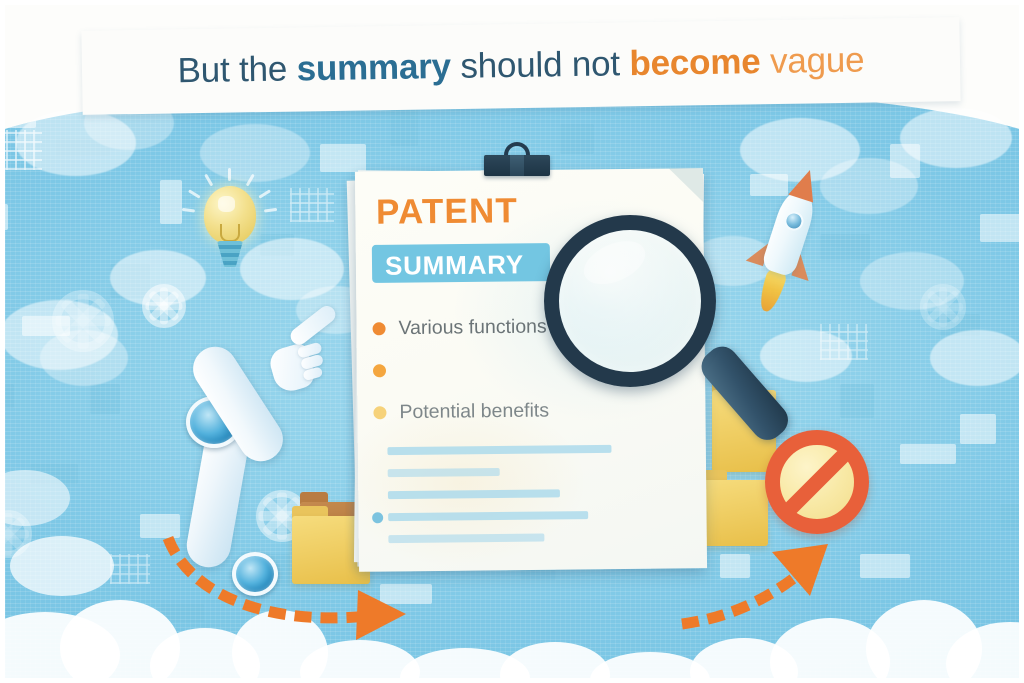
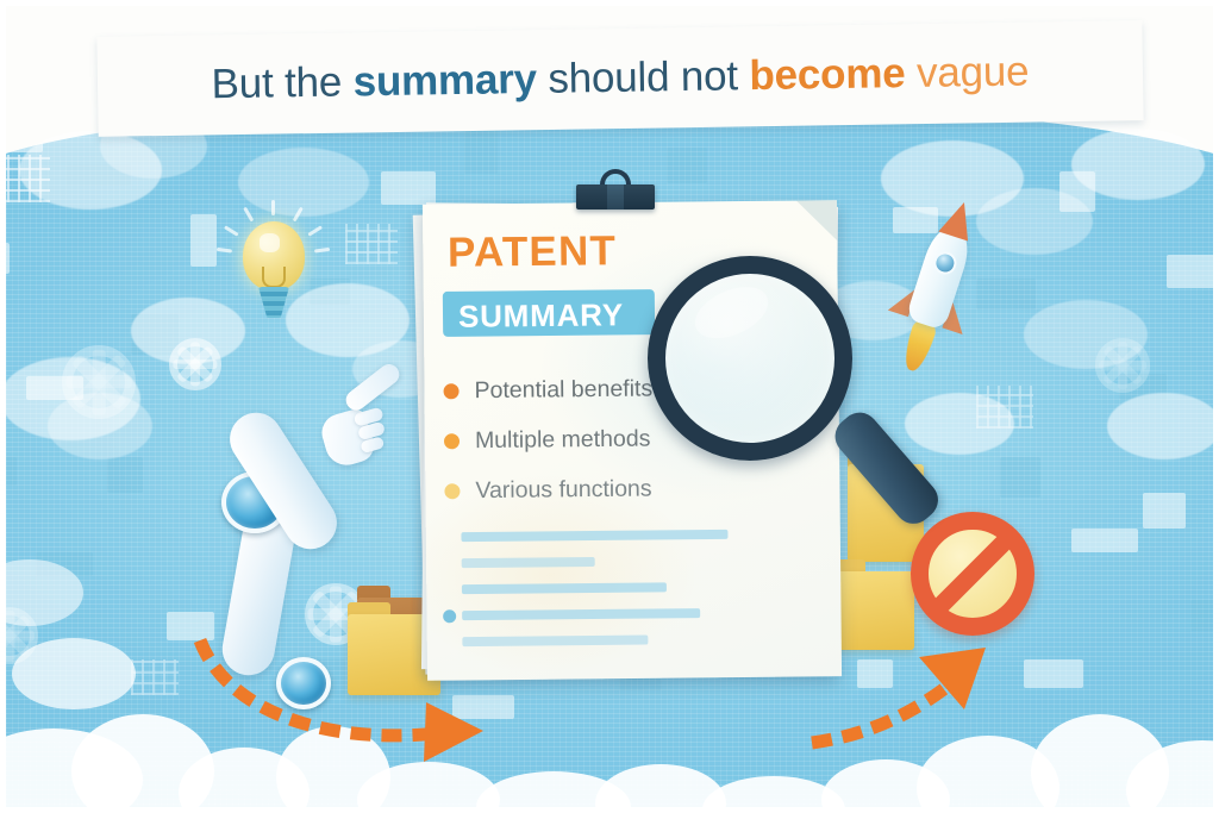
  But the summary should not become vague
  PATENT
  SUMMARY
- Various functions
+ Potential benefits
+ Multiple methods
- Potential benefits
+ Various functions
